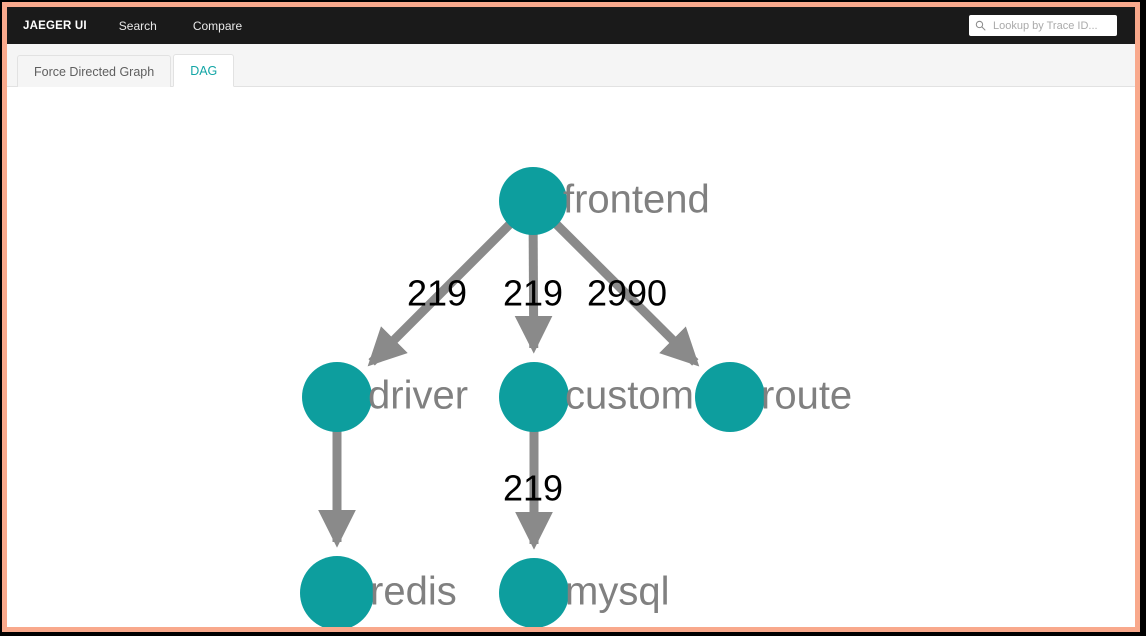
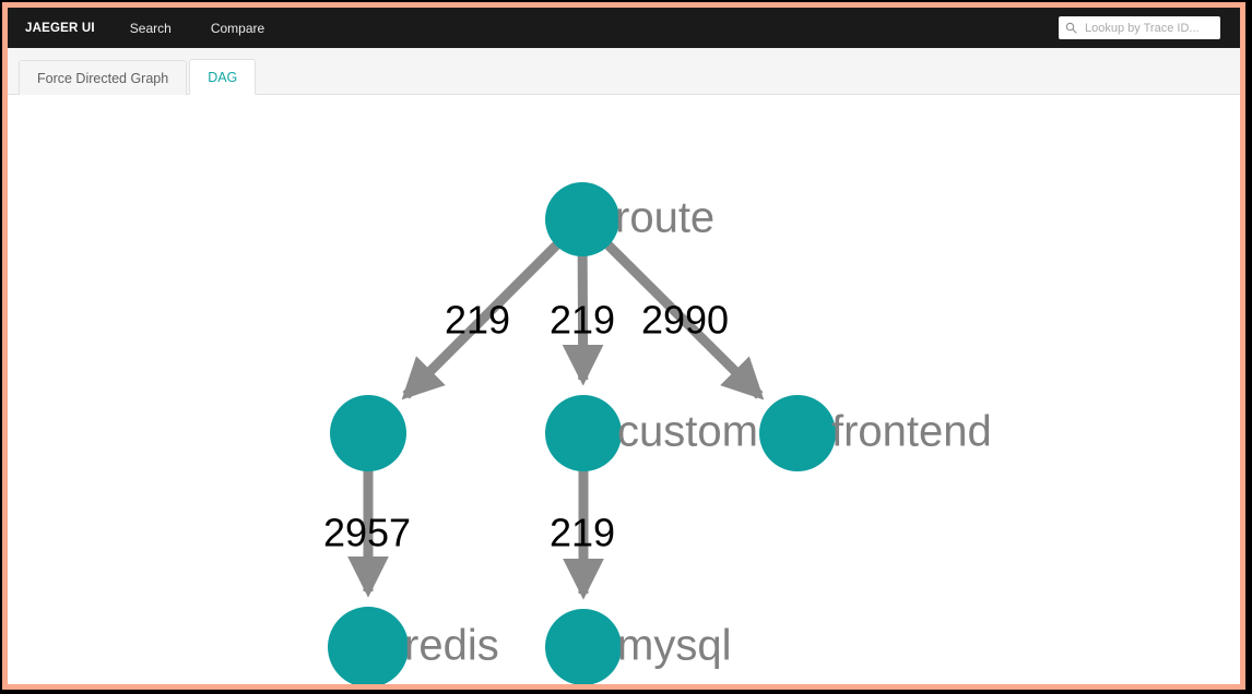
  JAEGER UI
  Search
  Compare
  Lookup by Trace ID...
  Force Directed Graph
  DAG
- frontend
+ route
- driver
  custom
- route
+ frontend
  redis
  mysql
  219
  219
  2990
+ 2957
  219
